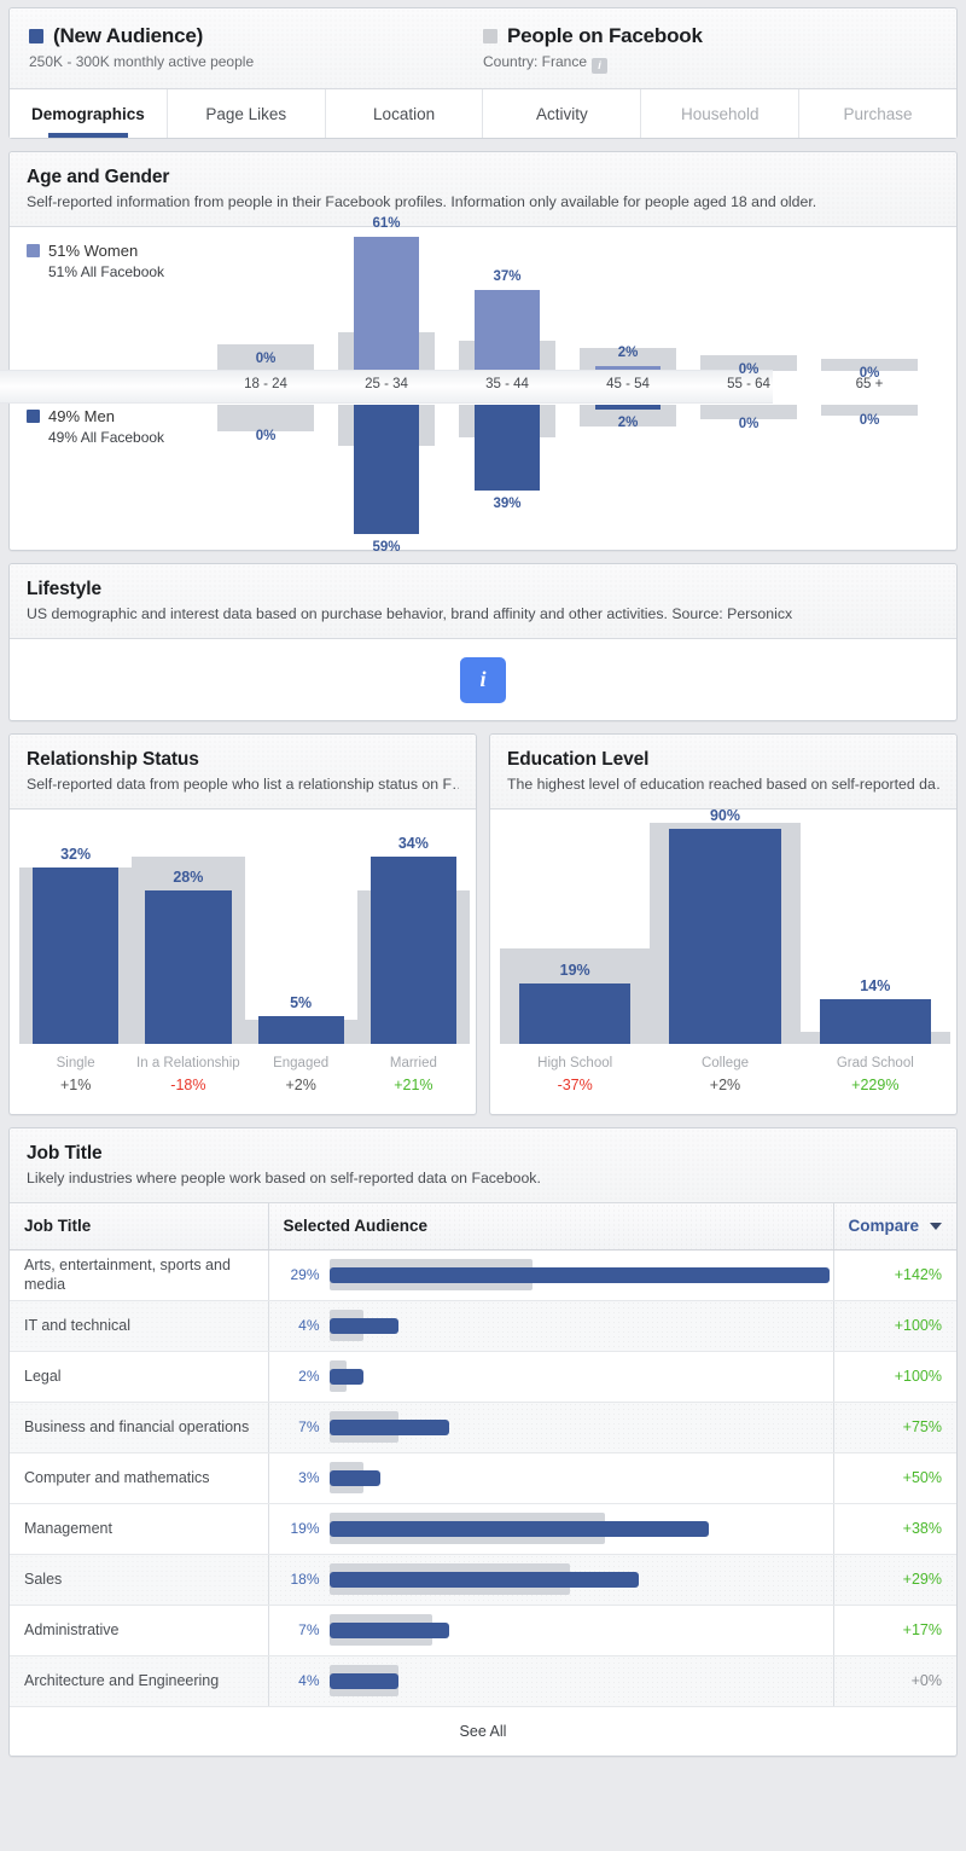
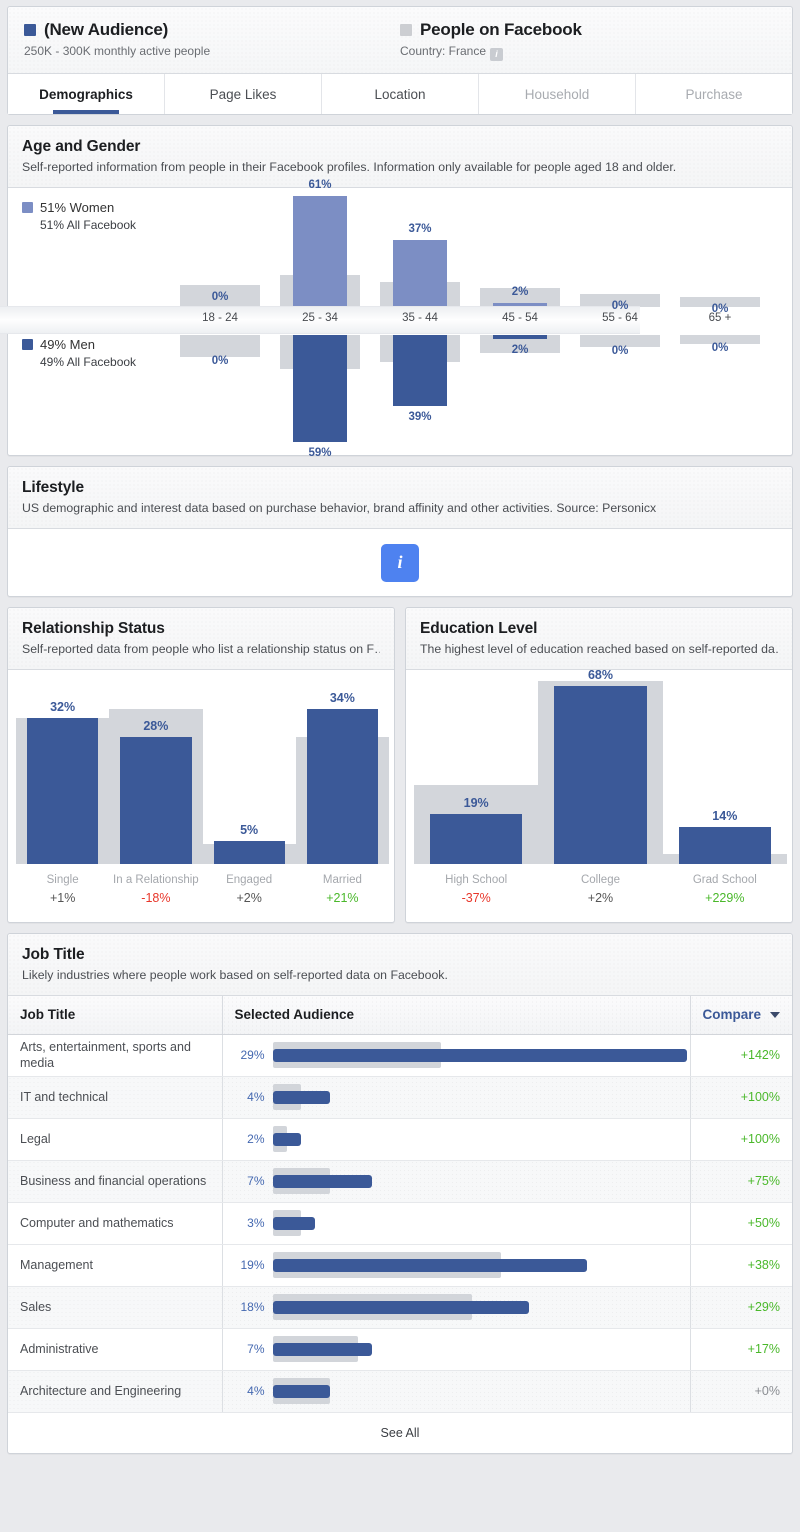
  (New Audience)
  250K - 300K monthly active people
  People on Facebook
  Country: France i
  Demographics
  Page Likes
  Location
- Activity
  Household
  Purchase
  Age and Gender
  Self-reported information from people in their Facebook profiles. Information only available for people aged 18 and older.
  51% Women
  51% All Facebook
  49% Men
  49% All Facebook
  0%
  0%
  18 - 24
  61%
  59%
  25 - 34
  37%
  39%
  35 - 44
  2%
  2%
  45 - 54
  0%
  0%
  55 - 64
  0%
  0%
  65 +
  Lifestyle
  US demographic and interest data based on purchase behavior, brand affinity and other activities. Source: Personicx
  i
  Relationship Status
  Self-reported data from people who list a relationship status on F
  32%
  Single
  +1%
  28%
  In a Relationship
  -18%
  5%
  Engaged
  +2%
  34%
  Married
  +21%
  Education Level
  The highest level of education reached based on self-reported da
  19%
  High School
  -37%
- 90%
+ 68%
  College
  +2%
  14%
  Grad School
  +229%
  Job Title
  Likely industries where people work based on self-reported data on Facebook.
  Job Title	Selected Audience	Compare
  Arts, entertainment, sports and media	29%	+142%
  IT and technical	4%	+100%
  Legal	2%	+100%
  Business and financial operations	7%	+75%
  Computer and mathematics	3%	+50%
  Management	19%	+38%
  Sales	18%	+29%
  Administrative	7%	+17%
  Architecture and Engineering	4%	+0%
  See All
